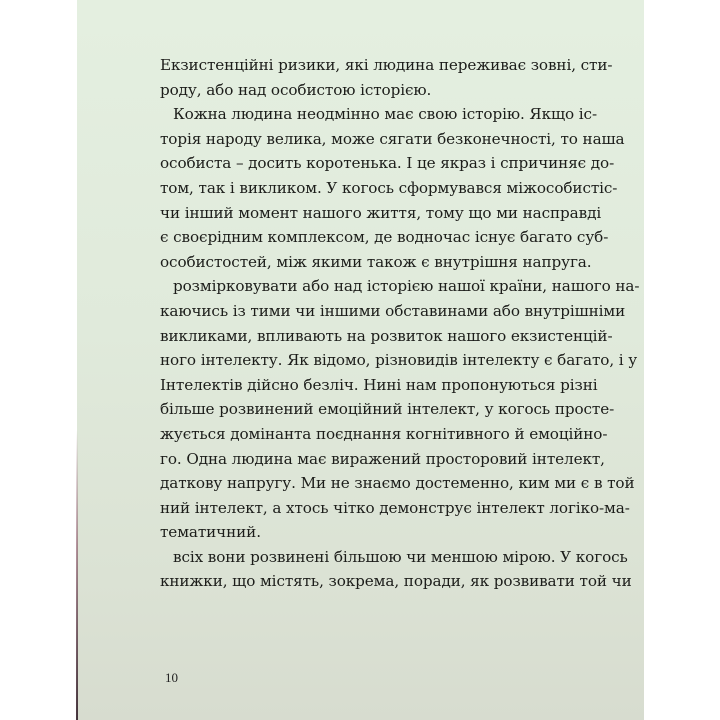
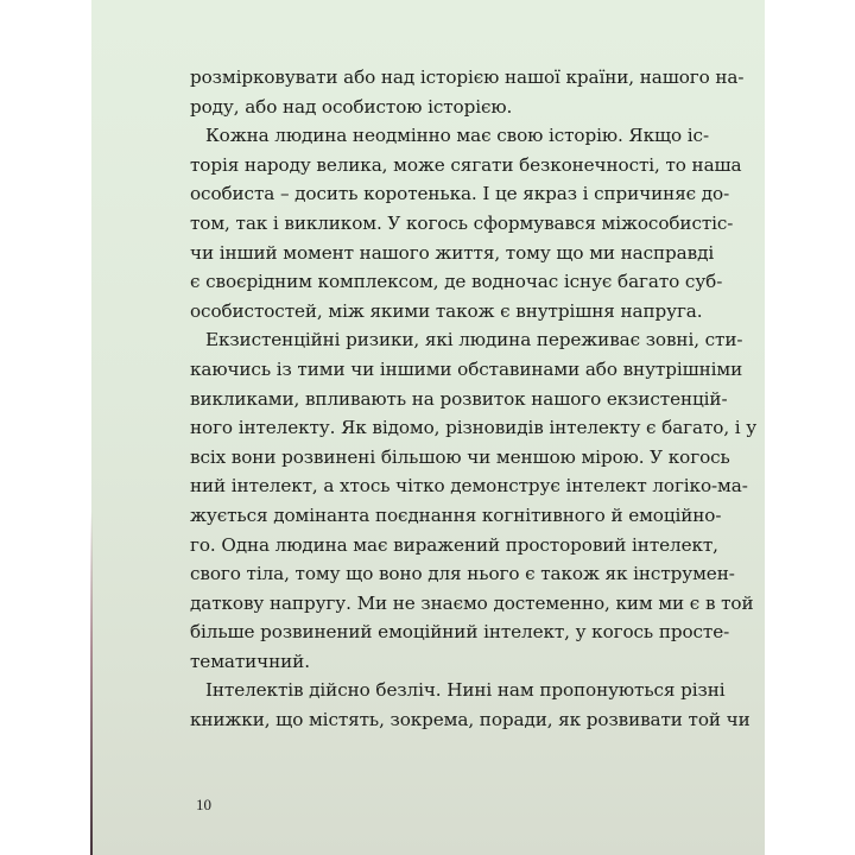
- Екзистенційні ризики, які людина переживає зовні, сти-
+ розмірковувати або над історією нашої країни, нашого на-
  роду, або над особистою історією.
  Кожна людина неодмінно має свою історію. Якщо іс-
  торія народу велика, може сягати безконечності, то наша
  особиста – досить коротенька. І це якраз і спричиняє до-
  том, так і викликом. У когось сформувався міжособистіс-
  чи інший момент нашого життя, тому що ми насправді
  є своєрідним комплексом, де водночас існує багато суб-
  особистостей, між якими також є внутрішня напруга.
- розмірковувати або над історією нашої країни, нашого на-
+ Екзистенційні ризики, які людина переживає зовні, сти-
  каючись із тими чи іншими обставинами або внутрішніми
  викликами, впливають на розвиток нашого екзистенцій-
  ного інтелекту. Як відомо, різновидів інтелекту є багато, і у
- Інтелектів дійсно безліч. Нині нам пропонуються різні
+ всіх вони розвинені більшою чи меншою мірою. У когось
- більше розвинений емоційний інтелект, у когось просте-
+ ний інтелект, а хтось чітко демонструє інтелект логіко-ма-
  жується домінанта поєднання когнітивного й емоційно-
  го. Одна людина має виражений просторовий інтелект,
+ свого тіла, тому що воно для нього є також як інструмен-
  даткову напругу. Ми не знаємо достеменно, ким ми є в той
- ний інтелект, а хтось чітко демонструє інтелект логіко-ма-
+ більше розвинений емоційний інтелект, у когось просте-
  тематичний.
- всіх вони розвинені більшою чи меншою мірою. У когось
+ Інтелектів дійсно безліч. Нині нам пропонуються різні
  книжки, що містять, зокрема, поради, як розвивати той чи
  10
